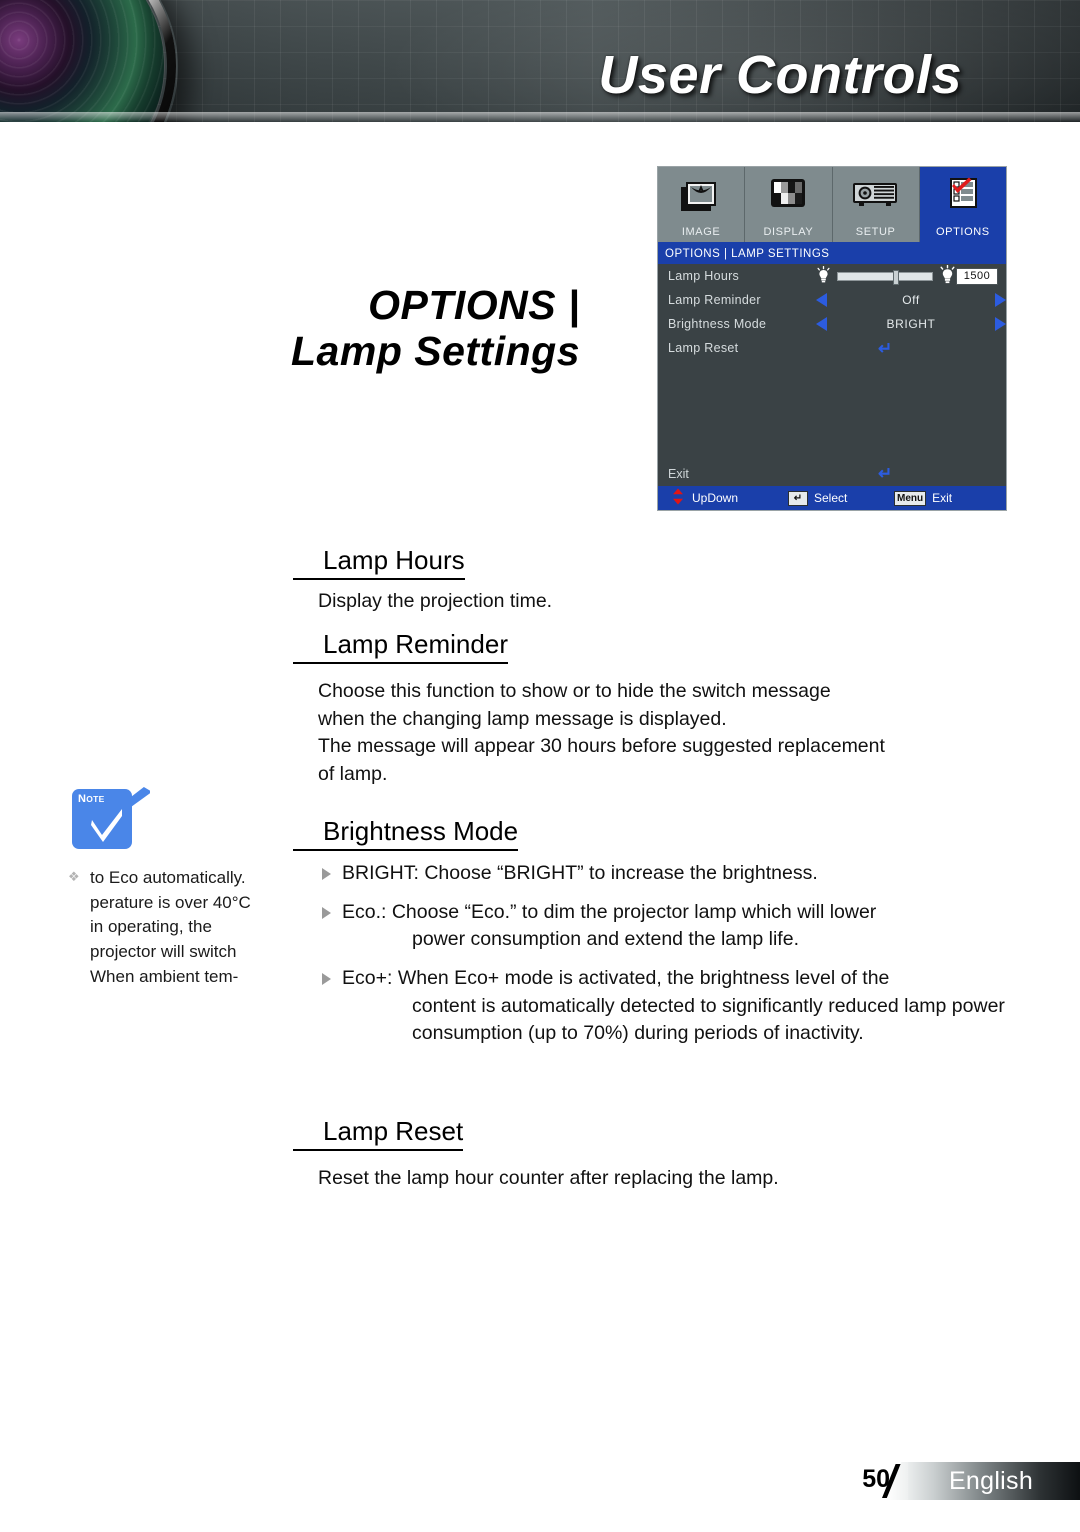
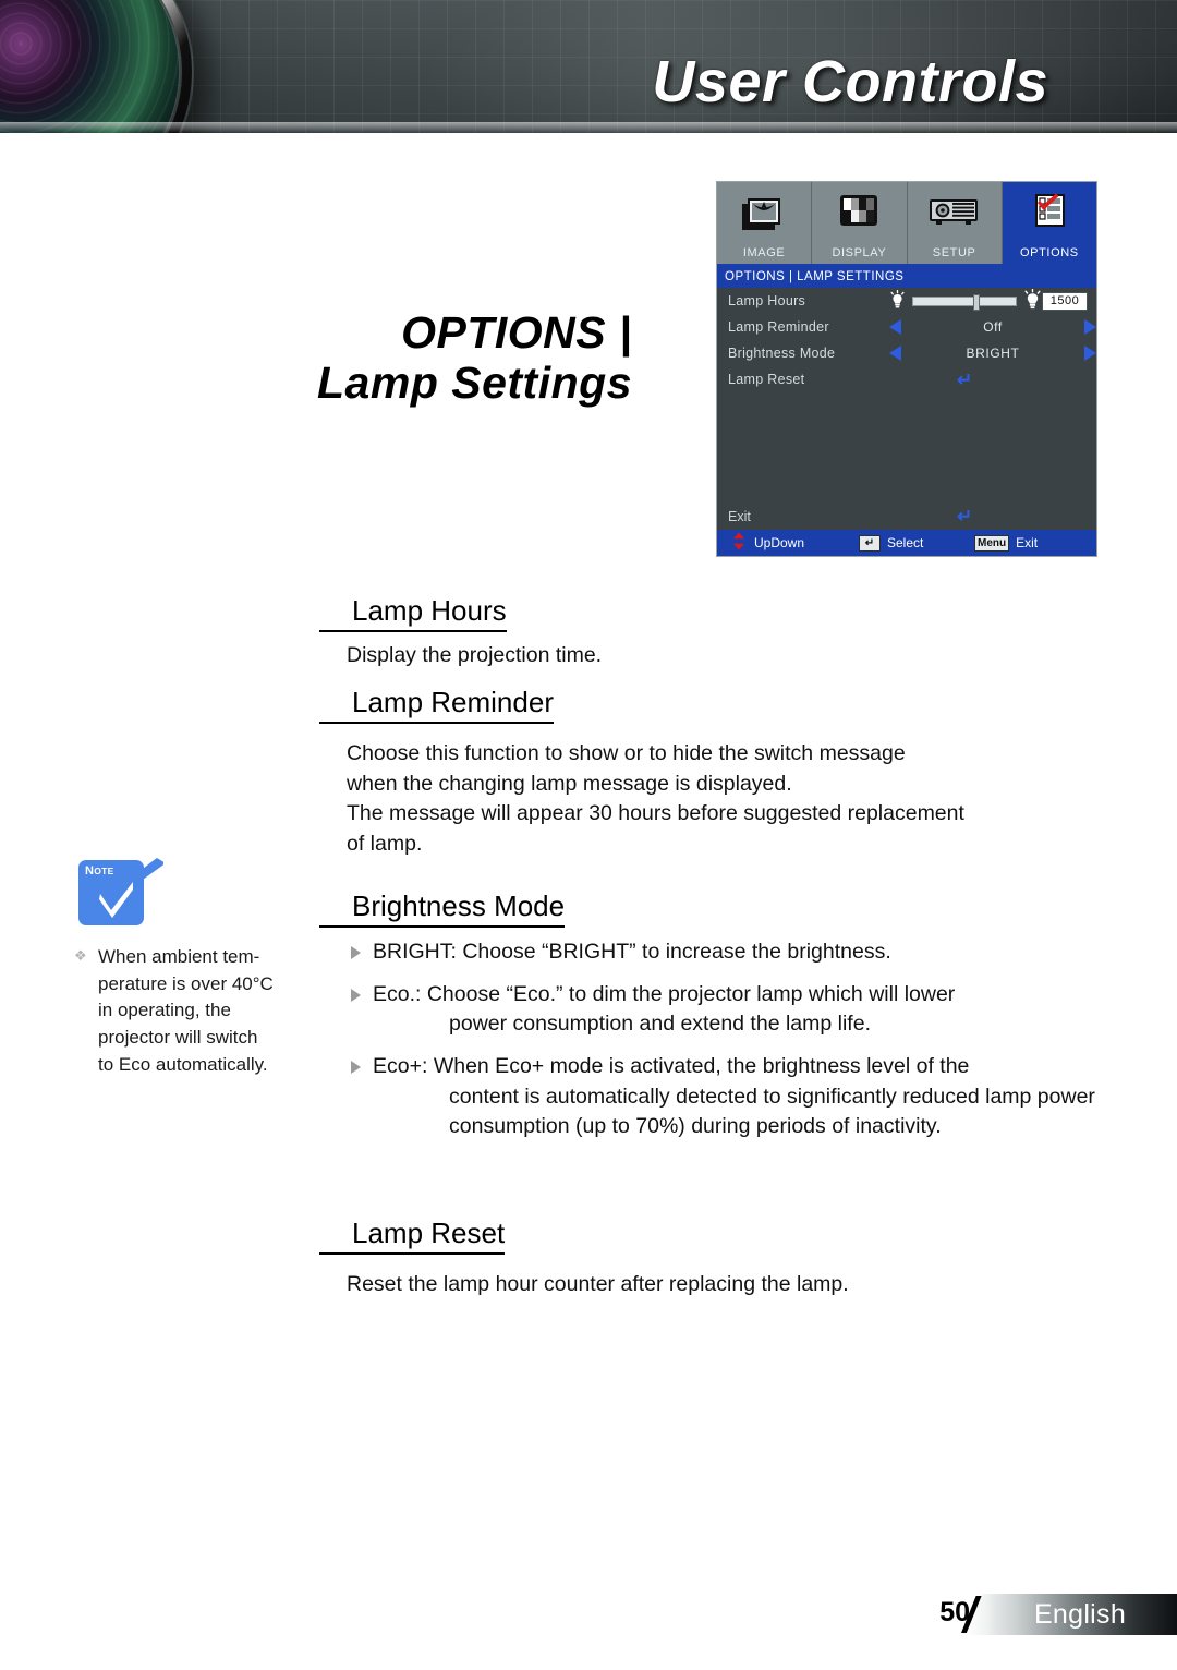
  User Controls
  OPTIONS |
  Lamp Settings
  IMAGE
  DISPLAY
  SETUP
  OPTIONS
  OPTIONS | LAMP SETTINGS
  Lamp Hours
  1500
  Lamp Reminder
  Off
  Brightness Mode
  BRIGHT
  Lamp Reset
  ↵
  Exit
  ↵
  UpDown
  ↵
  Select
  Menu
  Exit
  Lamp Hours
  Display the projection time.
  Lamp Reminder
  Choose this function to show or to hide the switch message
  when the changing lamp message is displayed.
  The message will appear 30 hours before suggested replacement
  of lamp.
  Brightness Mode
  BRIGHT: Choose “BRIGHT” to increase the brightness.
  Eco.: Choose “Eco.” to dim the projector lamp which will lower
  power consumption and extend the lamp life.
  Eco+: When Eco+ mode is activated, the brightness level of the
  content is automatically detected to significantly reduced lamp power consumption (up to 70%) during periods of inactivity.
  Lamp Reset
  Reset the lamp hour counter after replacing the lamp.
  NOTE
  ❖
- to Eco automatically.
+ When ambient tem-
  perature is over 40°C
  in operating, the
  projector will switch
- When ambient tem-
+ to Eco automatically.
  50
  English
